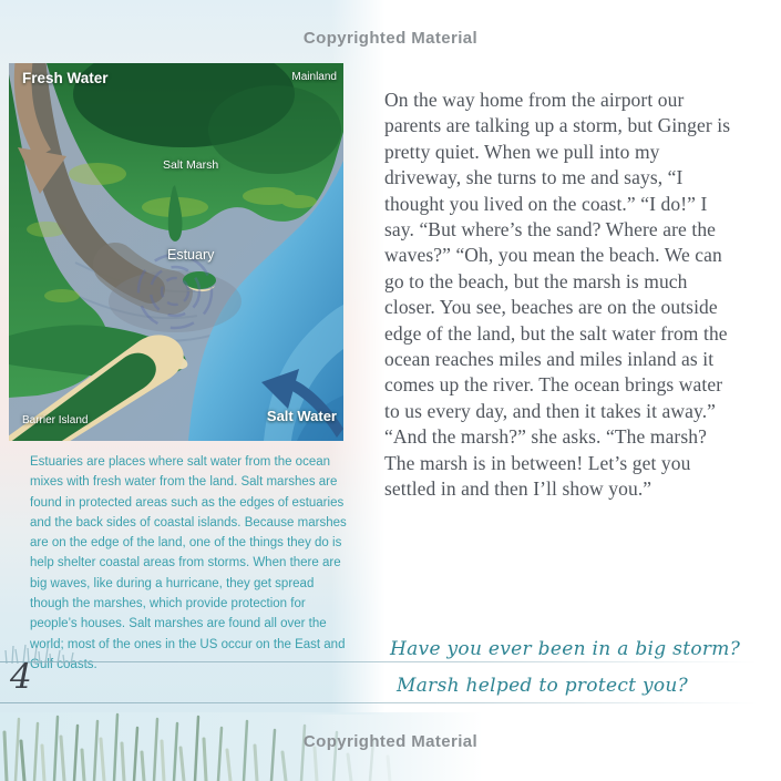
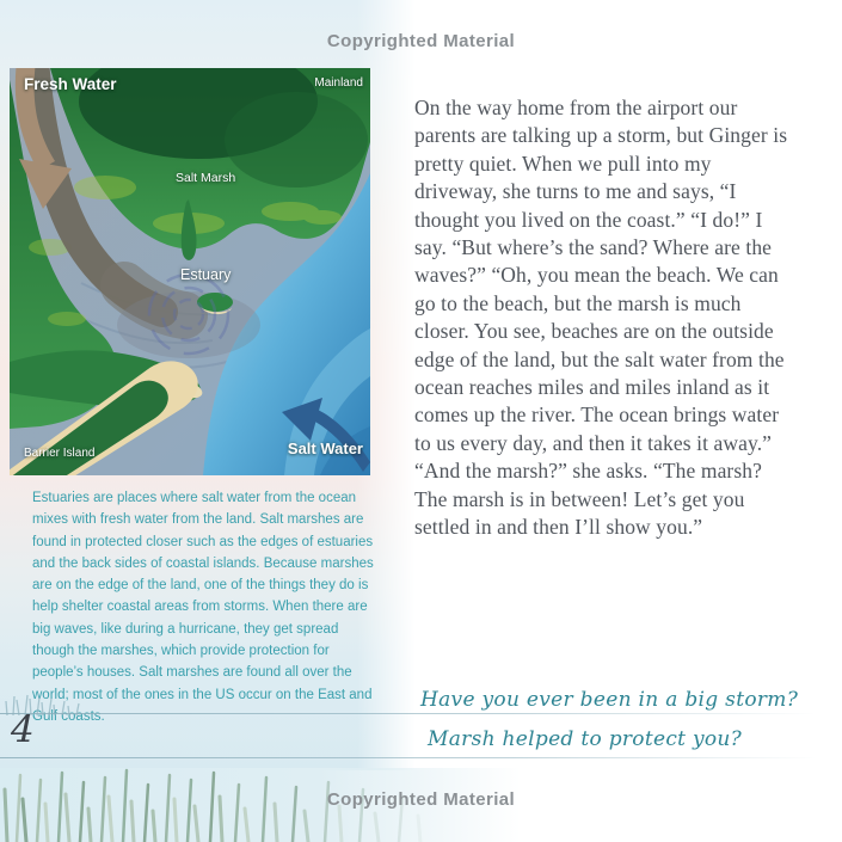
  Copyrighted Material
  Fresh Water
  Mainland
  Salt Marsh
  Estuary
  Barrier Island
  Salt Water
- Estuaries are places where salt water from the ocean mixes with fresh water from the land. Salt marshes are found in protected areas such as the edges of estuaries and the back sides of coastal islands. Because marshes are on the edge of the land, one of the things they do is help shelter coastal areas from storms. When there are big waves, like during a hurricane, they get spread though the marshes, which provide protection for people’s houses. Salt marshes are found all over the world; most of the ones in the US occur on the East and Gulf coasts.
+ Estuaries are places where salt water from the ocean mixes with fresh water from the land. Salt marshes are found in protected closer such as the edges of estuaries and the back sides of coastal islands. Because marshes are on the edge of the land, one of the things they do is help shelter coastal areas from storms. When there are big waves, like during a hurricane, they get spread though the marshes, which provide protection for people’s houses. Salt marshes are found all over the world; most of the ones in the US occur on the East and Gulf coasts.
  On the way home from the airport our parents are talking up a storm, but Ginger is pretty quiet. When we pull into my driveway, she turns to me and says, “I thought you lived on the coast.” “I do!” I say. “But where’s the sand? Where are the waves?” “Oh, you mean the beach. We can go to the beach, but the marsh is much closer. You see, beaches are on the outside edge of the land, but the salt water from the ocean reaches miles and miles inland as it comes up the river. The ocean brings water to us every day, and then it takes it away.” “And the marsh?” she asks. “The marsh? The marsh is in between! Let’s get you settled in and then I’ll show you.”
  Have you ever been in a big storm?
  Marsh helped to protect you?
  4
  Copyrighted Material
